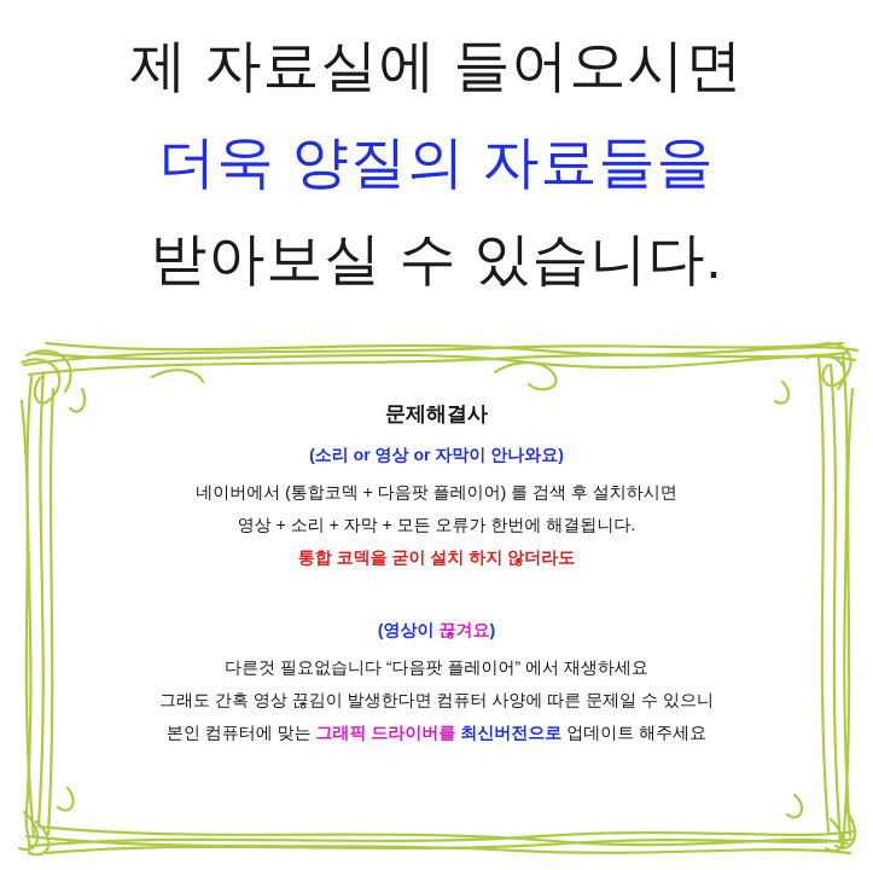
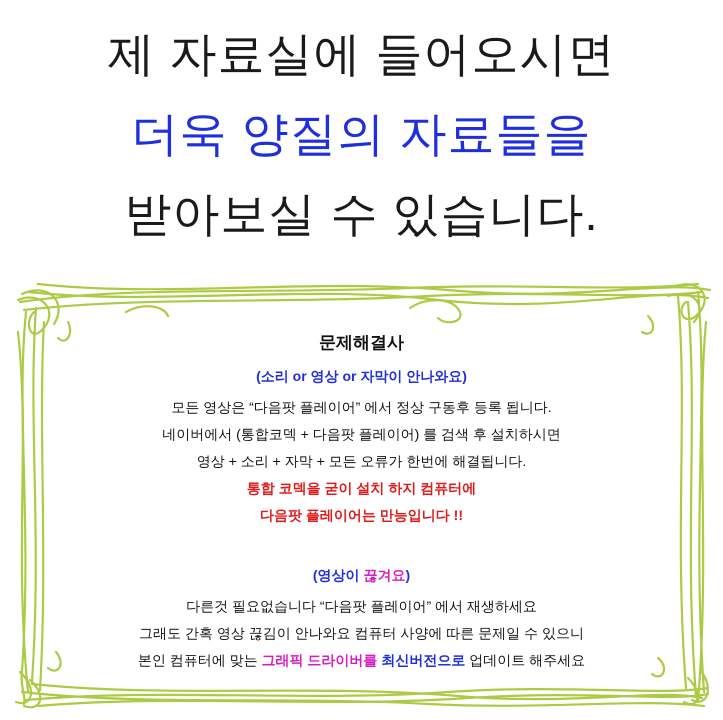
  제 자료실에 들어오시면
  더욱 양질의 자료들을
  받아보실 수 있습니다.
  문제해결사
  (소리 or 영상 or 자막이 안나와요)
+ 모든 영상은 “다음팟 플레이어” 에서 정상 구동후 등록 됩니다.
  네이버에서 (통합코덱 + 다음팟 플레이어) 를 검색 후 설치하시면
  영상 + 소리 + 자막 + 모든 오류가 한번에 해결됩니다.
- 통합 코덱을 굳이 설치 하지 않더라도
+ 통합 코덱을 굳이 설치 하지 컴퓨터에
+ 다음팟 플레이어는 만능입니다 !!
  (영상이 끊겨요)
  다른것 필요없습니다 “다음팟 플레이어” 에서 재생하세요
- 그래도 간혹 영상 끊김이 발생한다면 컴퓨터 사양에 따른 문제일 수 있으니
+ 그래도 간혹 영상 끊김이 안나와요 컴퓨터 사양에 따른 문제일 수 있으니
  본인 컴퓨터에 맞는 그래픽 드라이버를 최신버전으로 업데이트 해주세요
